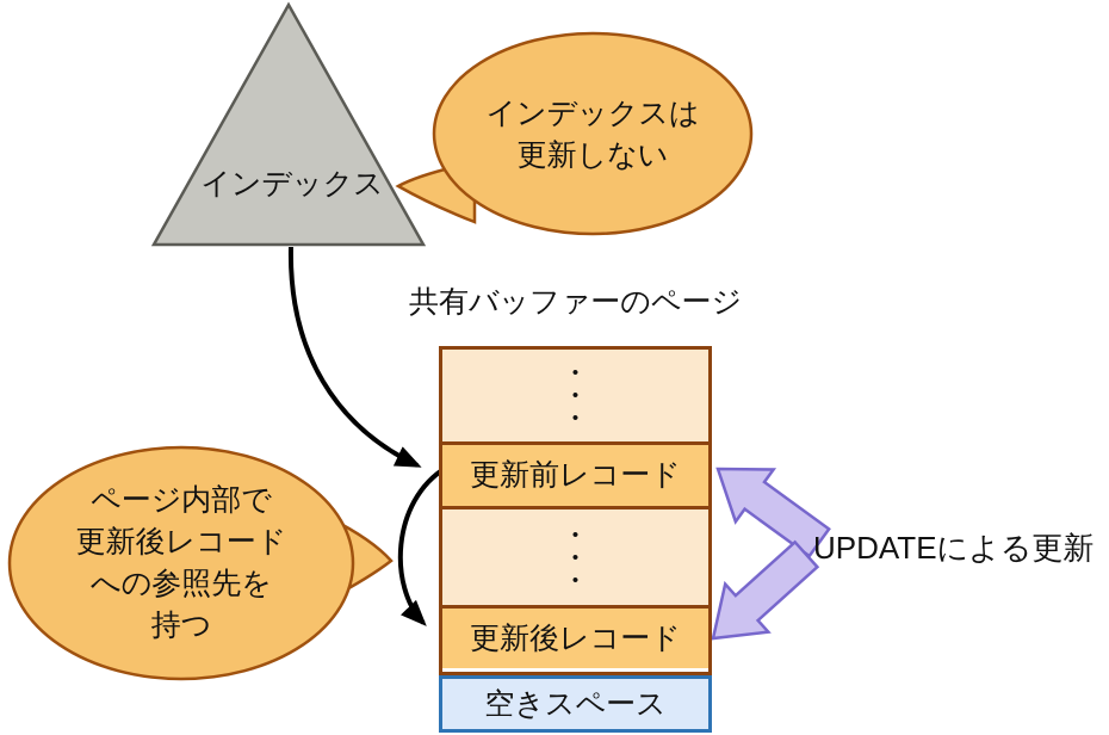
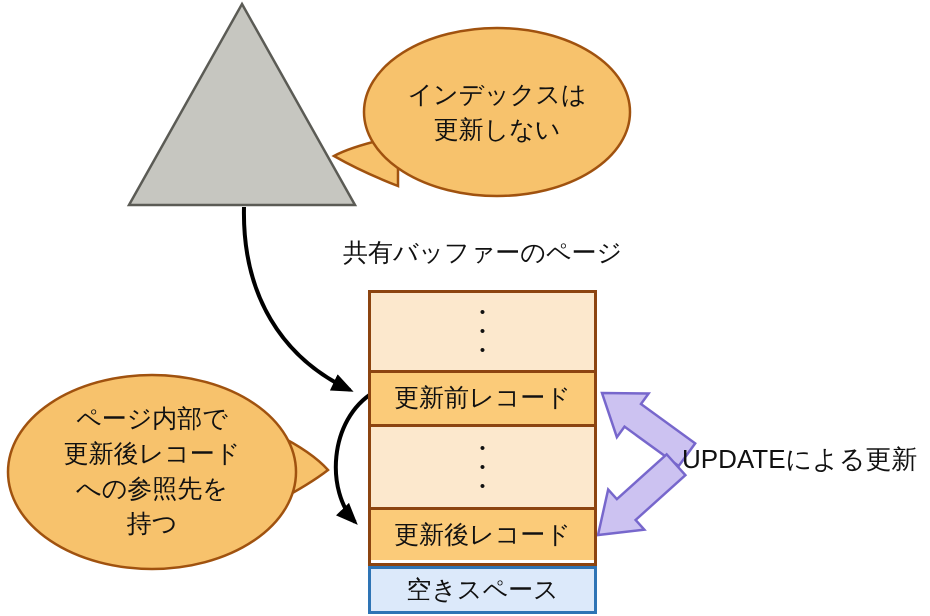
- インデックス
  インデックスは
  更新しない
  ページ内部で
  更新後レコード
  への参照先を
  持つ
  共有バッファーのページ
  UPDATEによる更新
  •
  •
  •
  更新前レコード
  •
  •
  •
  更新後レコード
  空きスペース
